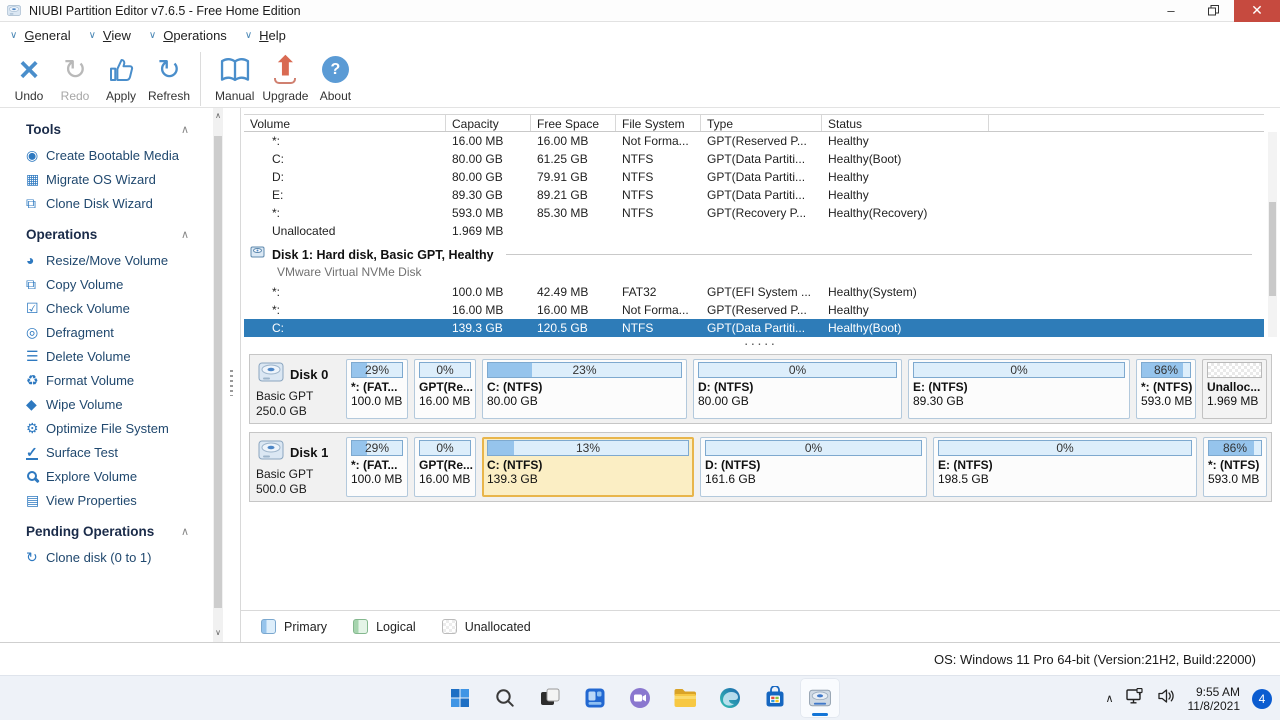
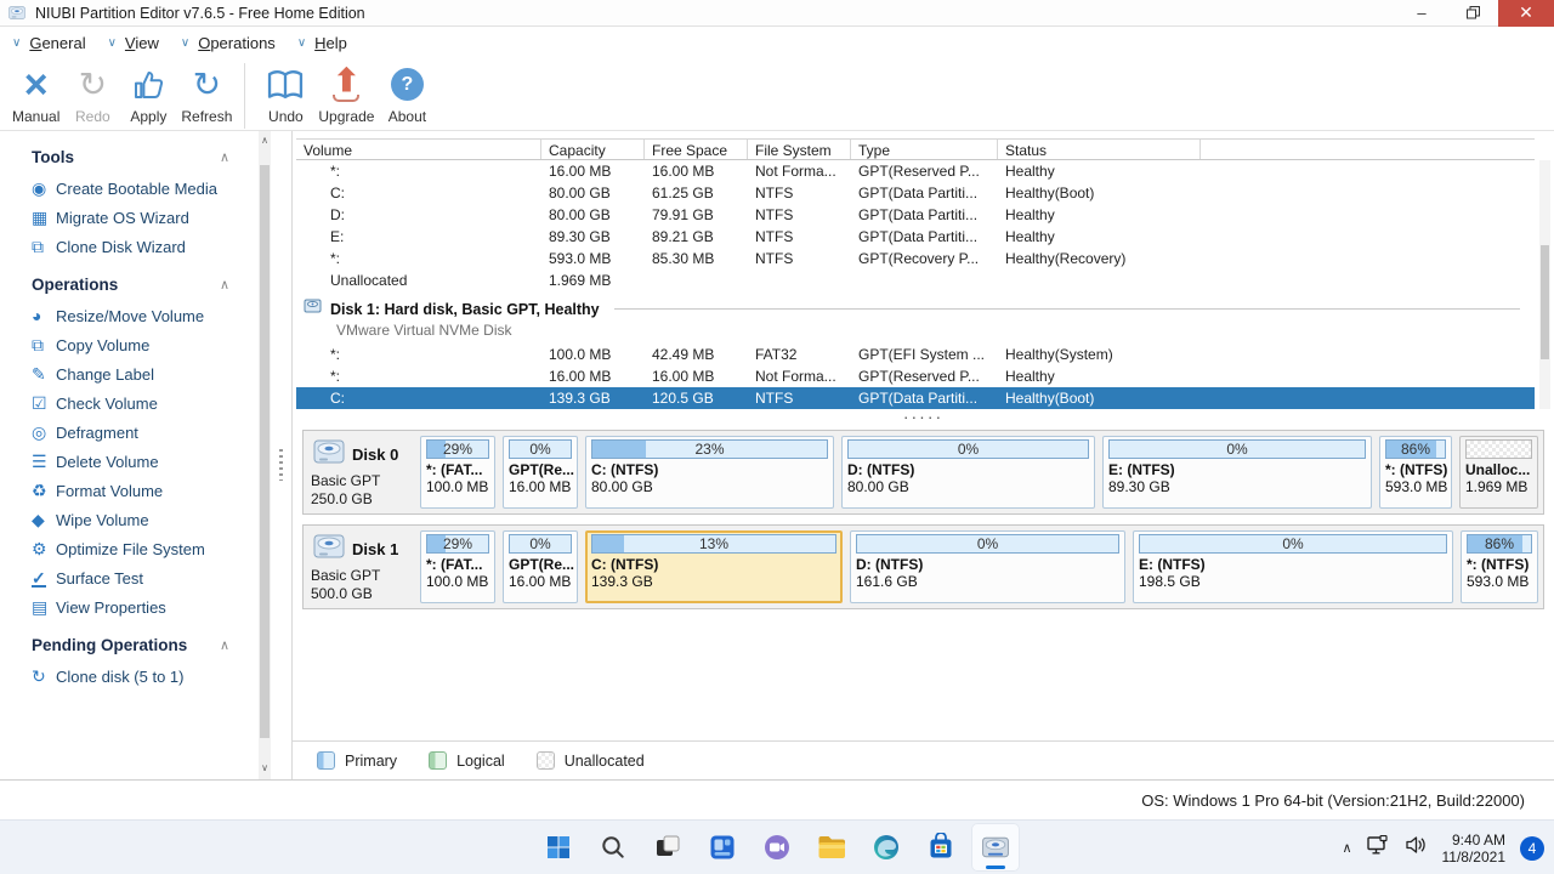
  NIUBI Partition Editor v7.6.5 - Free Home Edition
  –
  ✕
  ∨
  General
  ∨
  View
  ∨
  Operations
  ∨
  Help
  ×
- Undo
+ Manual
  ↻
  Redo
  Apply
  ↻
  Refresh
- Manual
+ Undo
  ⬆︎
  Upgrade
  ?
  About
  Tools
  ∧
  ◉
  Create Bootable Media
  ▦
  Migrate OS Wizard
  ⧉
  Clone Disk Wizard
  Operations
  ∧
  ◕
  Resize/Move Volume
  ⧉
  Copy Volume
+ ✎
+ Change Label
  ☑
  Check Volume
  ◎
  Defragment
  ☰
  Delete Volume
  ♻
  Format Volume
  ◆
  Wipe Volume
  ⚙
  Optimize File System
  ✓
  Surface Test
- Explore Volume
  ▤
  View Properties
  Pending Operations
  ∧
  ↻
- Clone disk (0 to 1)
+ Clone disk (5 to 1)
  ∧
  ∨
  Volume
  Capacity
  Free Space
  File System
  Type
  Status
  *:
  16.00 MB
  16.00 MB
  Not Forma...
  GPT(Reserved P...
  Healthy
  C:
  80.00 GB
  61.25 GB
  NTFS
  GPT(Data Partiti...
  Healthy(Boot)
  D:
  80.00 GB
  79.91 GB
  NTFS
  GPT(Data Partiti...
  Healthy
  E:
  89.30 GB
  89.21 GB
  NTFS
  GPT(Data Partiti...
  Healthy
  *:
  593.0 MB
  85.30 MB
  NTFS
  GPT(Recovery P...
  Healthy(Recovery)
  Unallocated
  1.969 MB
  Disk 1: Hard disk, Basic GPT, Healthy
  VMware Virtual NVMe Disk
  *:
  100.0 MB
  42.49 MB
  FAT32
  GPT(EFI System ...
  Healthy(System)
  *:
  16.00 MB
  16.00 MB
  Not Forma...
  GPT(Reserved P...
  Healthy
  C:
  139.3 GB
  120.5 GB
  NTFS
  GPT(Data Partiti...
  Healthy(Boot)
  ·····
  Disk 0
  Basic GPT
  250.0 GB
  29%
  *: (FAT...
  100.0 MB
  0%
  GPT(Re...
  16.00 MB
  23%
  C: (NTFS)
  80.00 GB
  0%
  D: (NTFS)
  80.00 GB
  0%
  E: (NTFS)
  89.30 GB
  86%
  *: (NTFS)
  593.0 MB
  Unalloc...
  1.969 MB
  Disk 1
  Basic GPT
  500.0 GB
  29%
  *: (FAT...
  100.0 MB
  0%
  GPT(Re...
  16.00 MB
  13%
  C: (NTFS)
  139.3 GB
  0%
  D: (NTFS)
  161.6 GB
  0%
  E: (NTFS)
  198.5 GB
  86%
  *: (NTFS)
  593.0 MB
  Primary
  Logical
  Unallocated
- OS: Windows 11 Pro 64-bit (Version:21H2, Build:22000)
+ OS: Windows 1 Pro 64-bit (Version:21H2, Build:22000)
  ∧
- 9:55 AM
+ 9:40 AM
  11/8/2021
  4
